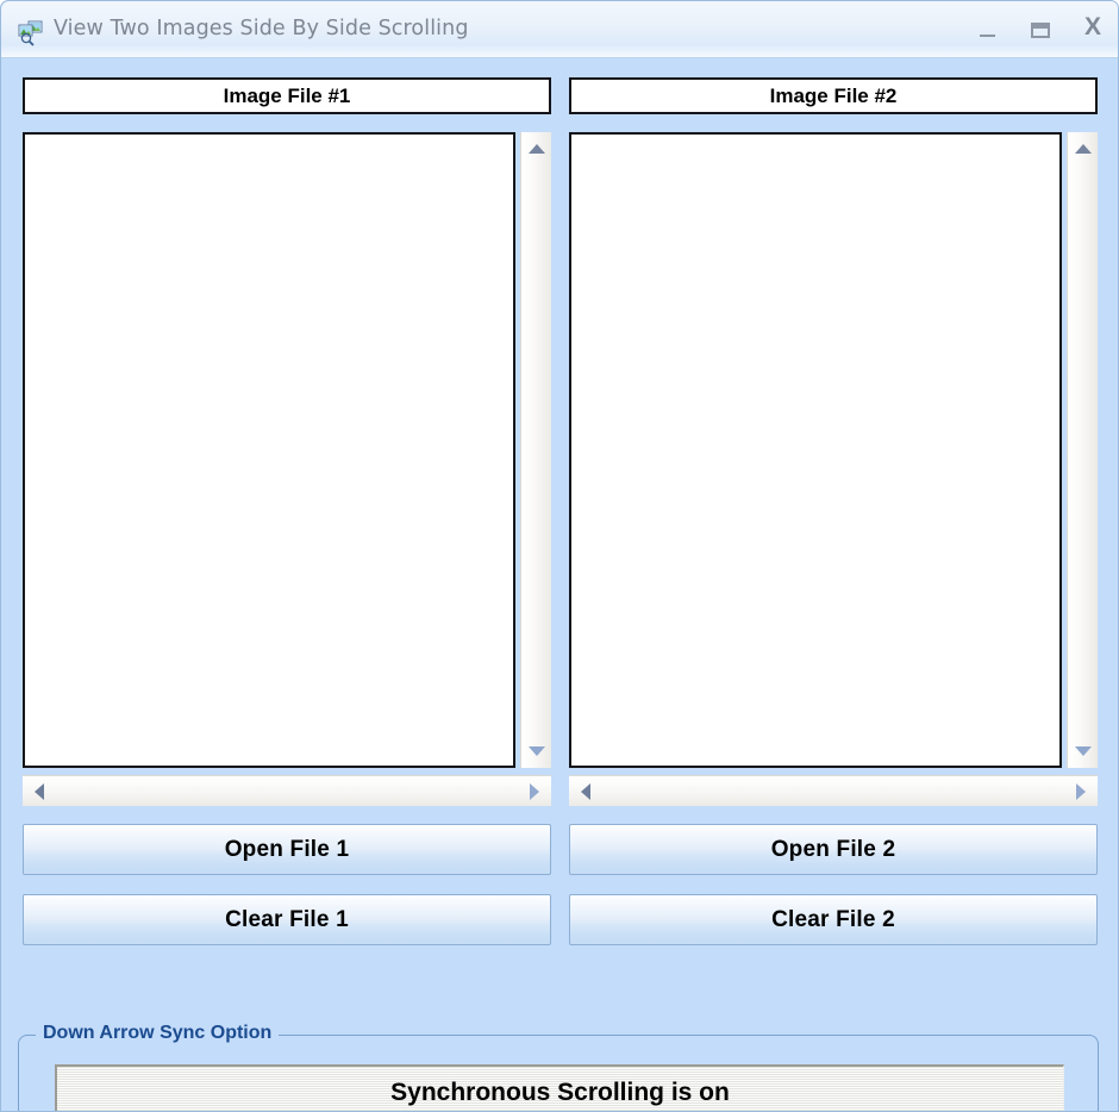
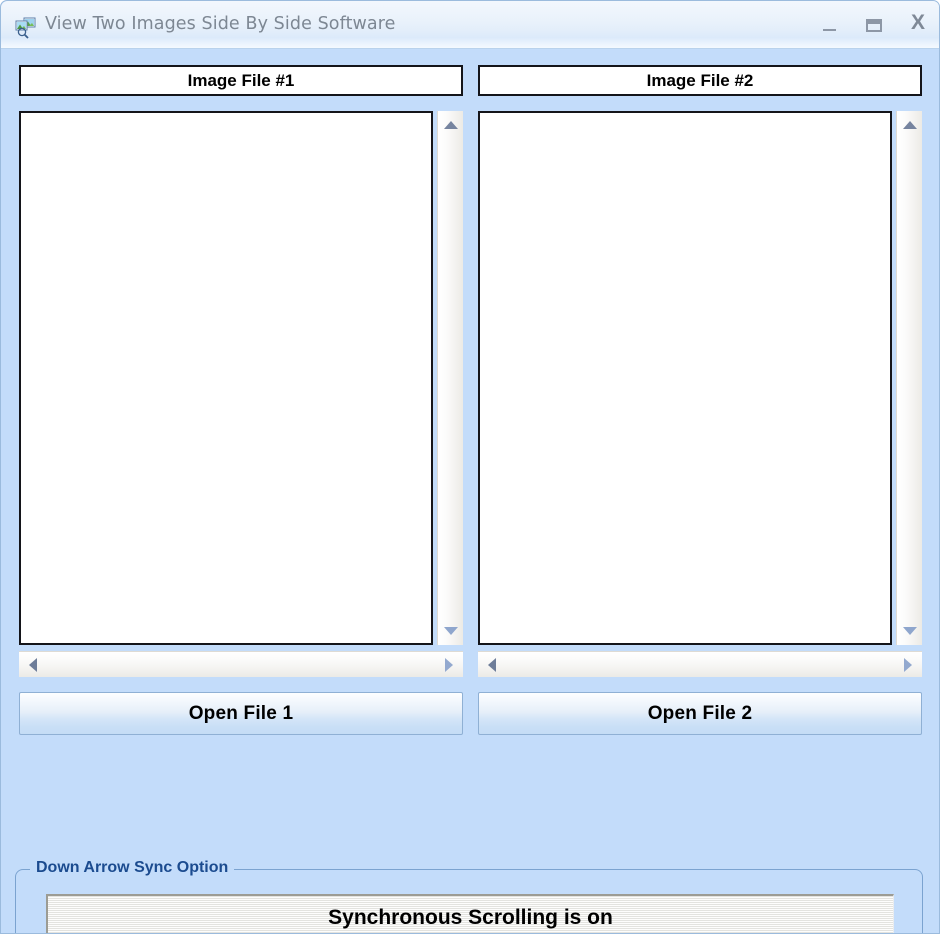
- View Two Images Side By Side Scrolling
+ View Two Images Side By Side Software
  X
  Image File #1
  Image File #2
  Open File 1
  Open File 2
- Clear File 1
- Clear File 2
  Down Arrow Sync Option
  Synchronous Scrolling is on
